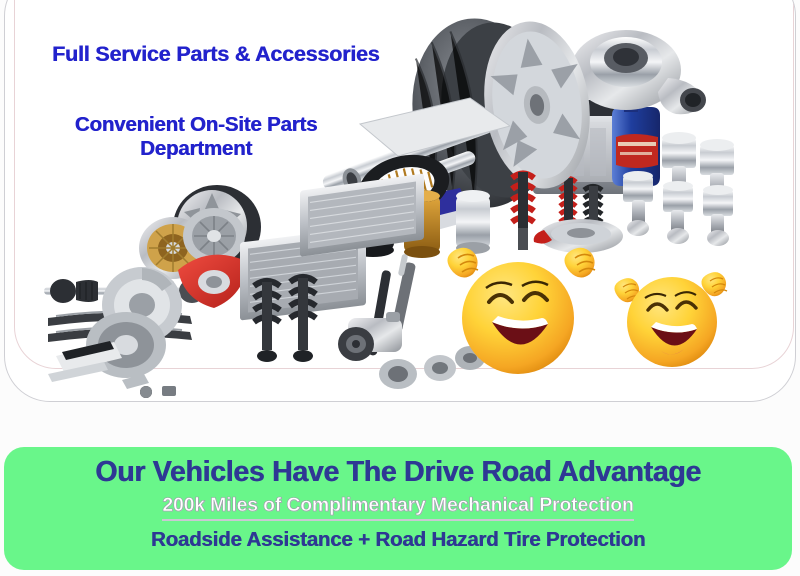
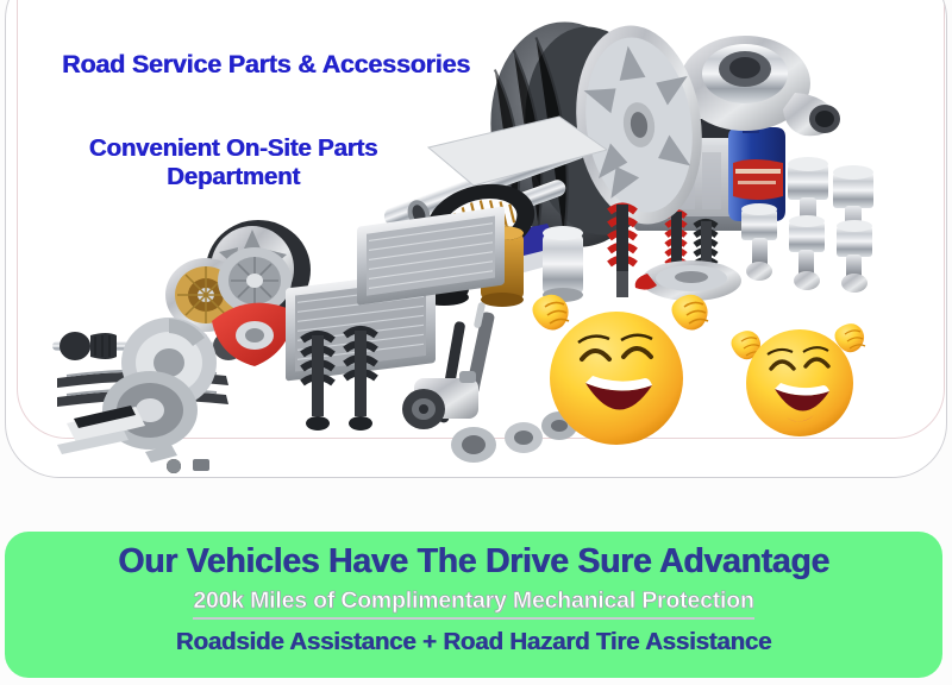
- Full Service Parts & Accessories
+ Road Service Parts & Accessories
  Convenient On-Site Parts Department
- Our Vehicles Have The Drive Road Advantage
+ Our Vehicles Have The Drive Sure Advantage
  200k Miles of Complimentary Mechanical Protection
- Roadside Assistance + Road Hazard Tire Protection
+ Roadside Assistance + Road Hazard Tire Assistance
